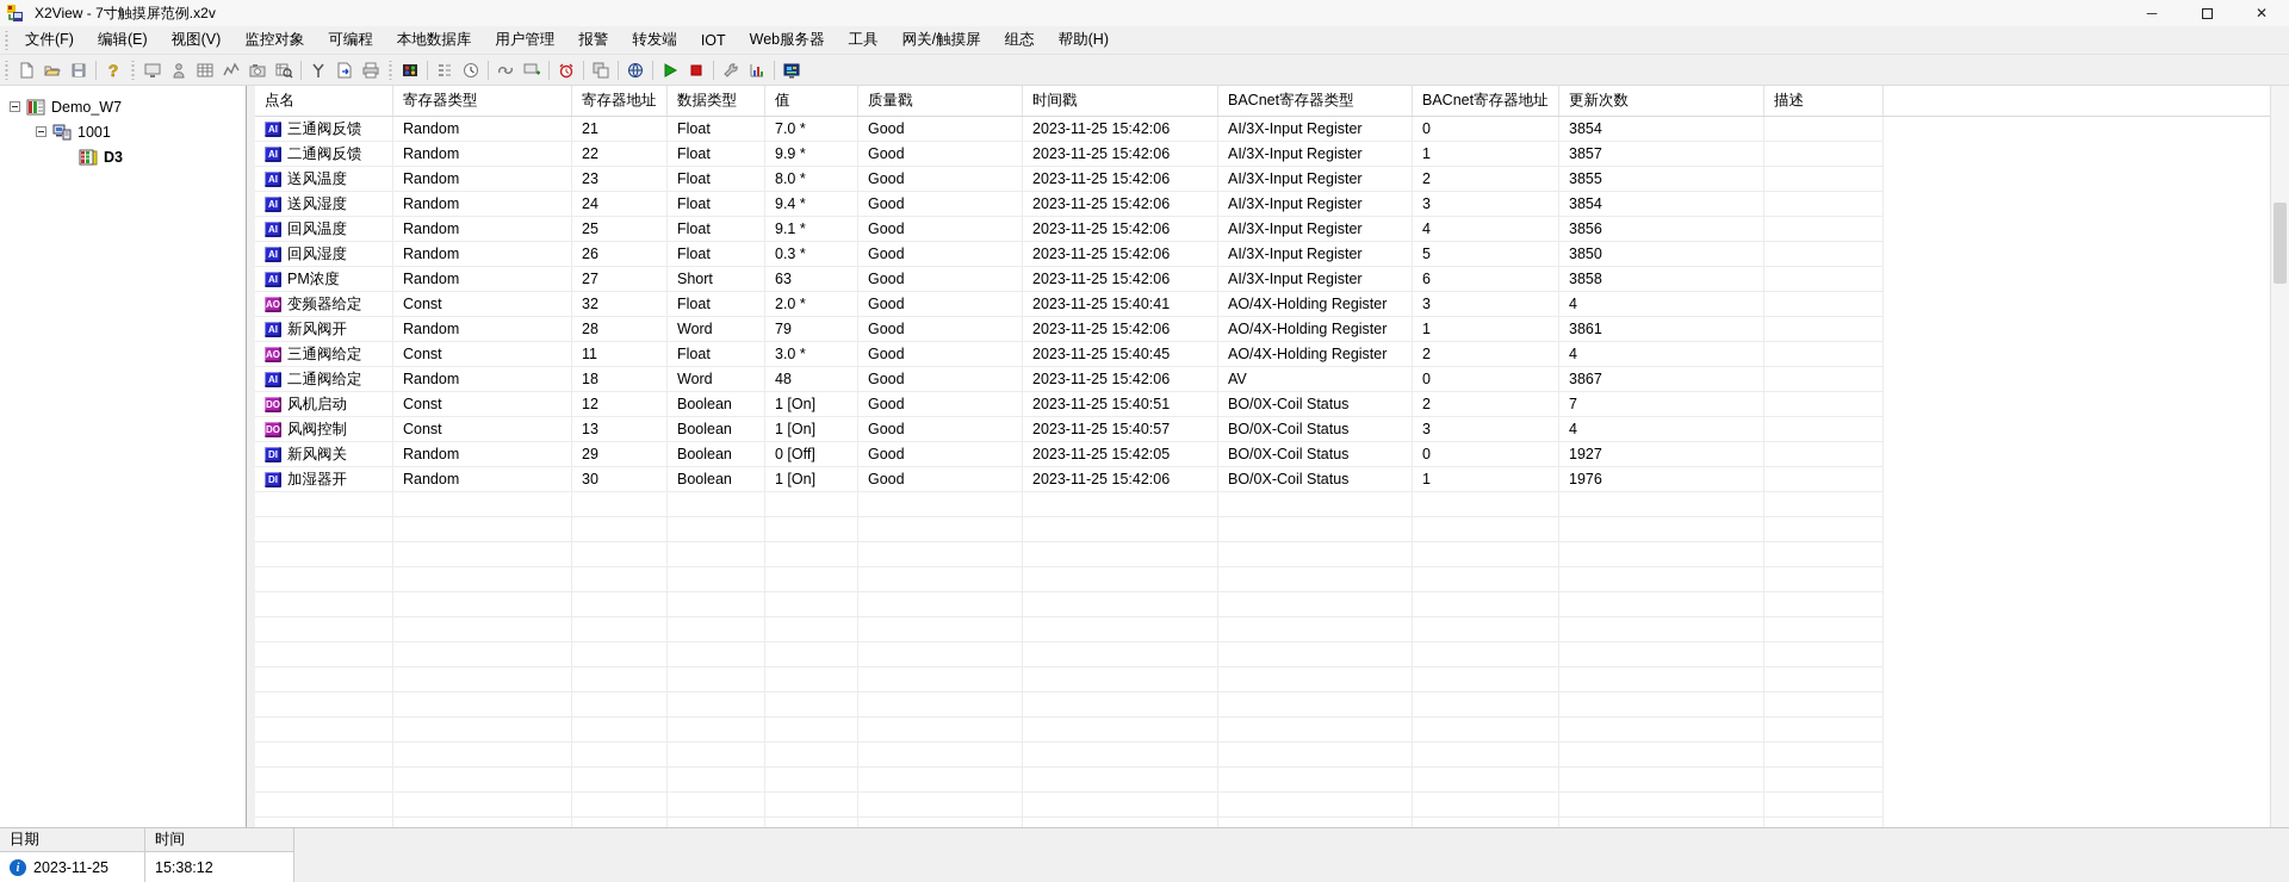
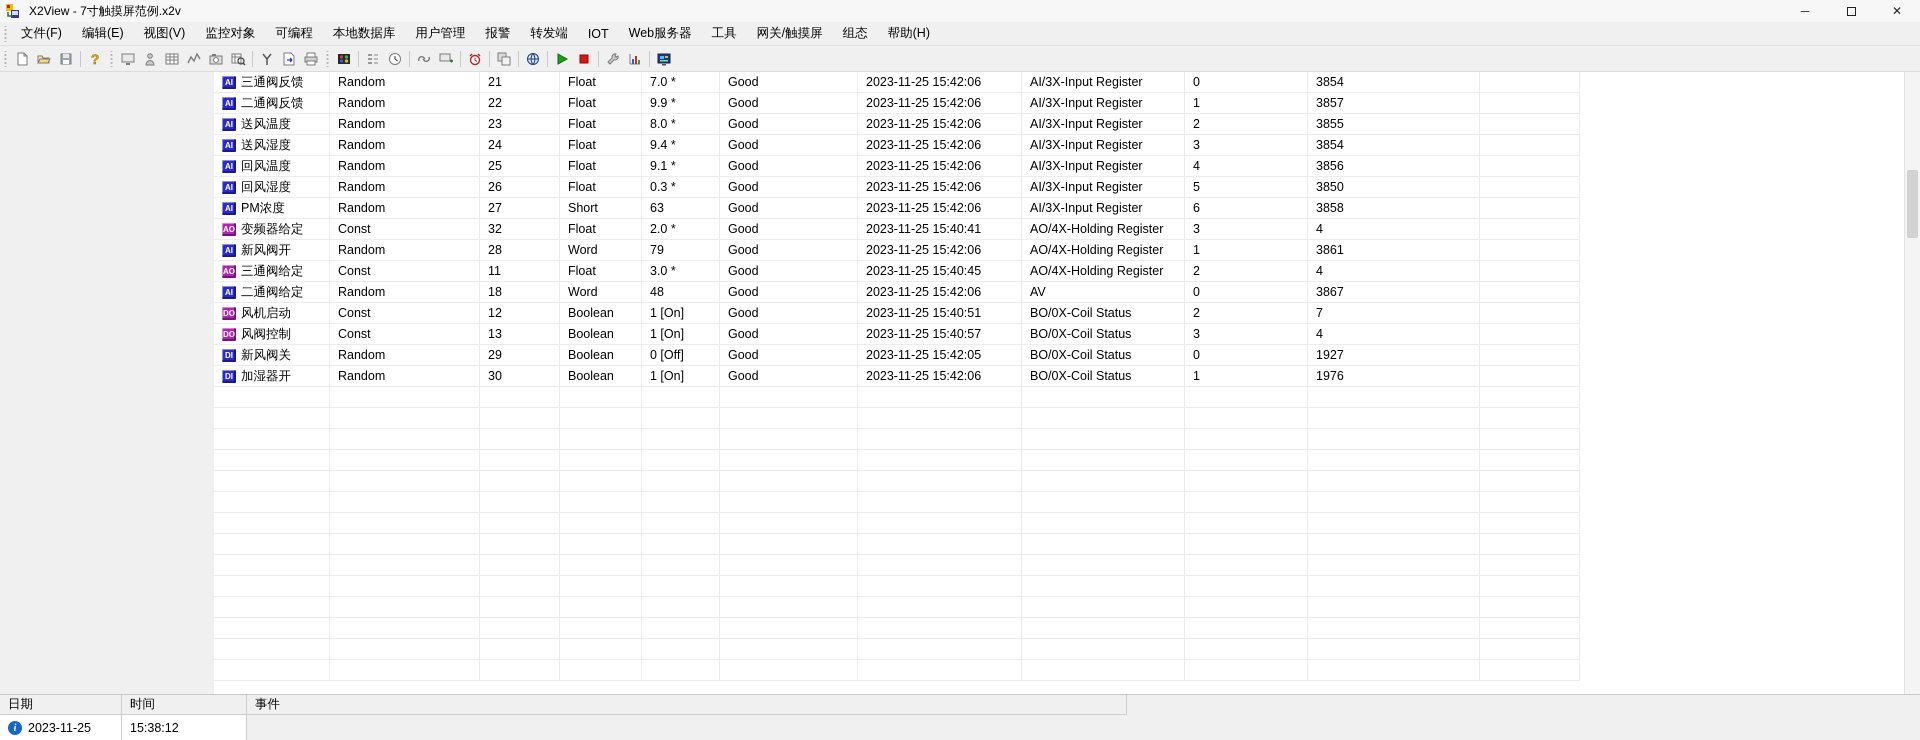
  X2View - 7寸触摸屏范例.x2v
  ─
  ✕
  文件(F)
  编辑(E)
  视图(V)
  监控对象
  可编程
  本地数据库
  用户管理
  报警
  转发端
  IOT
  Web服务器
  工具
  网关/触摸屏
  组态
  帮助(H)
  ?
- Demo_W7
- 1001
- D3
- 点名
- 寄存器类型
- 寄存器地址
- 数据类型
- 值
- 质量戳
- 时间戳
- BACnet寄存器类型
- BACnet寄存器地址
- 更新次数
- 描述
  AI
  三通阀反馈
  Random
  21
  Float
  7.0 *
  Good
  2023-11-25 15:42:06
  AI/3X-Input Register
  0
  3854
  AI
  二通阀反馈
  Random
  22
  Float
  9.9 *
  Good
  2023-11-25 15:42:06
  AI/3X-Input Register
  1
  3857
  AI
  送风温度
  Random
  23
  Float
  8.0 *
  Good
  2023-11-25 15:42:06
  AI/3X-Input Register
  2
  3855
  AI
  送风湿度
  Random
  24
  Float
  9.4 *
  Good
  2023-11-25 15:42:06
  AI/3X-Input Register
  3
  3854
  AI
  回风温度
  Random
  25
  Float
  9.1 *
  Good
  2023-11-25 15:42:06
  AI/3X-Input Register
  4
  3856
  AI
  回风湿度
  Random
  26
  Float
  0.3 *
  Good
  2023-11-25 15:42:06
  AI/3X-Input Register
  5
  3850
  AI
  PM浓度
  Random
  27
  Short
  63
  Good
  2023-11-25 15:42:06
  AI/3X-Input Register
  6
  3858
  AO
  变频器给定
  Const
  32
  Float
  2.0 *
  Good
  2023-11-25 15:40:41
  AO/4X-Holding Register
  3
  4
  AI
  新风阀开
  Random
  28
  Word
  79
  Good
  2023-11-25 15:42:06
  AO/4X-Holding Register
  1
  3861
  AO
  三通阀给定
  Const
  11
  Float
  3.0 *
  Good
  2023-11-25 15:40:45
  AO/4X-Holding Register
  2
  4
  AI
  二通阀给定
  Random
  18
  Word
  48
  Good
  2023-11-25 15:42:06
  AV
  0
  3867
  DO
  风机启动
  Const
  12
  Boolean
  1 [On]
  Good
  2023-11-25 15:40:51
  BO/0X-Coil Status
  2
  7
  DO
  风阀控制
  Const
  13
  Boolean
  1 [On]
  Good
  2023-11-25 15:40:57
  BO/0X-Coil Status
  3
  4
  DI
  新风阀关
  Random
  29
  Boolean
  0 [Off]
  Good
  2023-11-25 15:42:05
  BO/0X-Coil Status
  0
  1927
  DI
  加湿器开
  Random
  30
  Boolean
  1 [On]
  Good
  2023-11-25 15:42:06
  BO/0X-Coil Status
  1
  1976
  日期
  时间
+ 事件
  i
  2023-11-25
  15:38:12
